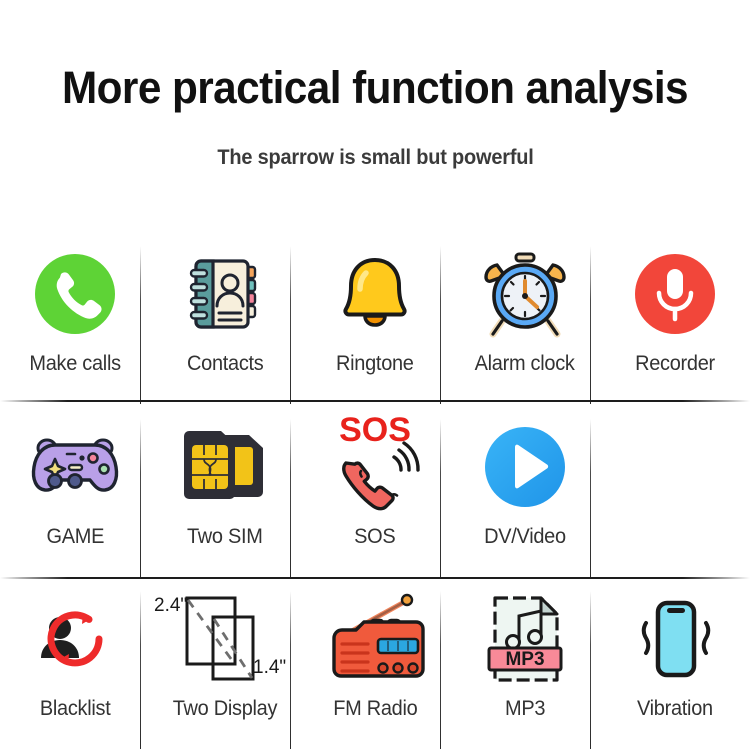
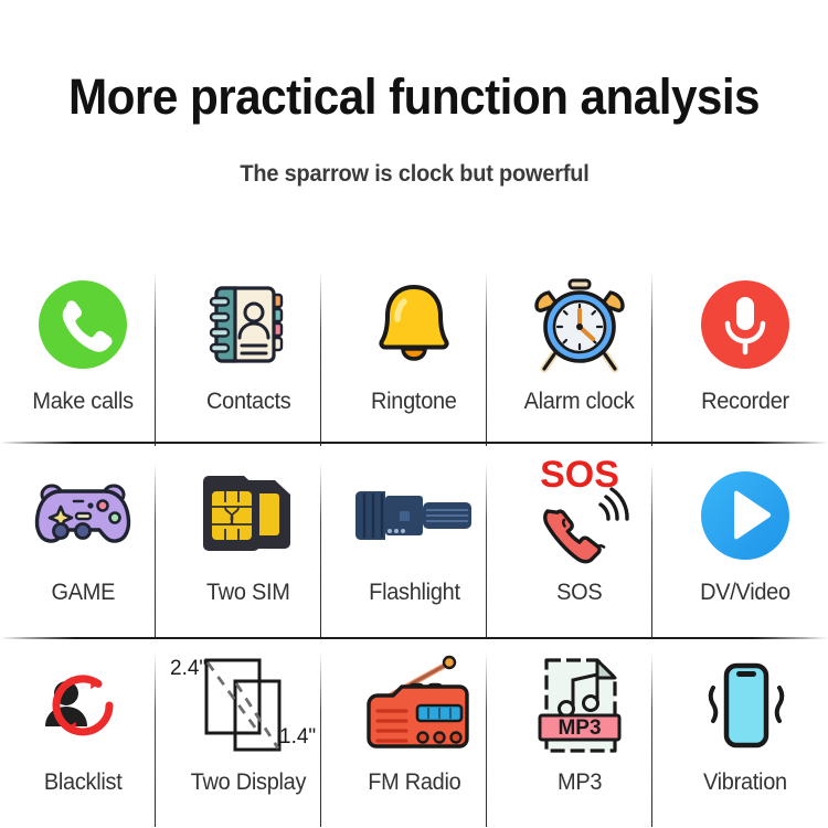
  More practical function analysis
- The sparrow is small but powerful
+ The sparrow is clock but powerful
  Make calls
  Contacts
  Ringtone
  Alarm clock
  Recorder
  GAME
  Two SIM
+ Flashlight
  SOS
  SOS
  DV/Video
  Blacklist
  2.4"
  1.4"
  Two Display
  FM Radio
  MP3
  MP3
  Vibration
